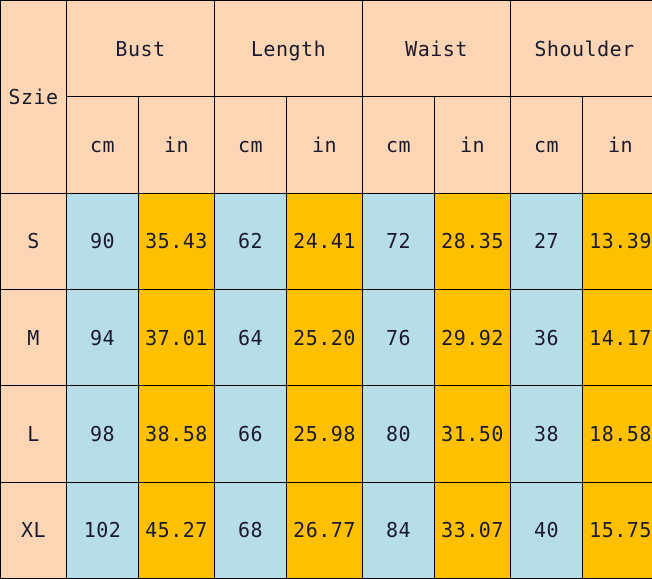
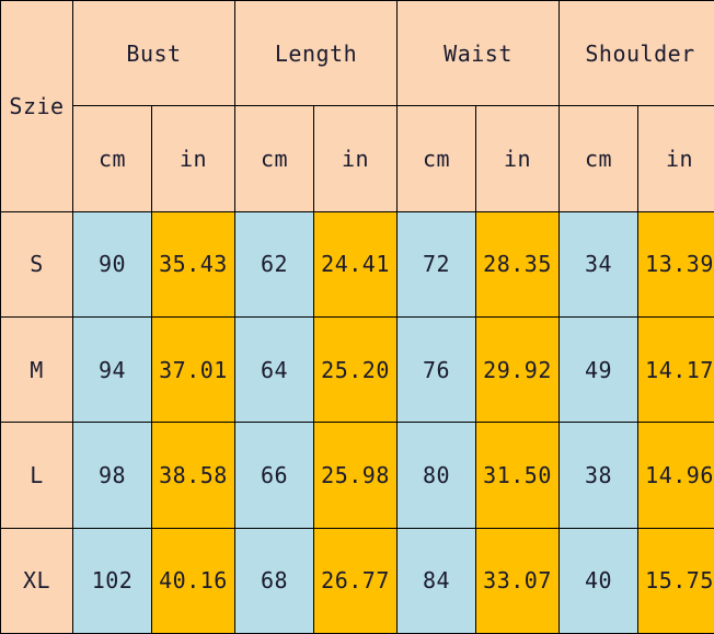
  Szie	Bust	Length	Waist	Shoulder
  cm	in	cm	in	cm	in	cm	in
- S	90	35.43	62	24.41	72	28.35	27	13.39
+ S	90	35.43	62	24.41	72	28.35	34	13.39
- M	94	37.01	64	25.20	76	29.92	36	14.17
+ M	94	37.01	64	25.20	76	29.92	49	14.17
- L	98	38.58	66	25.98	80	31.50	38	18.58
+ L	98	38.58	66	25.98	80	31.50	38	14.96
- XL	102	45.27	68	26.77	84	33.07	40	15.75
+ XL	102	40.16	68	26.77	84	33.07	40	15.75
